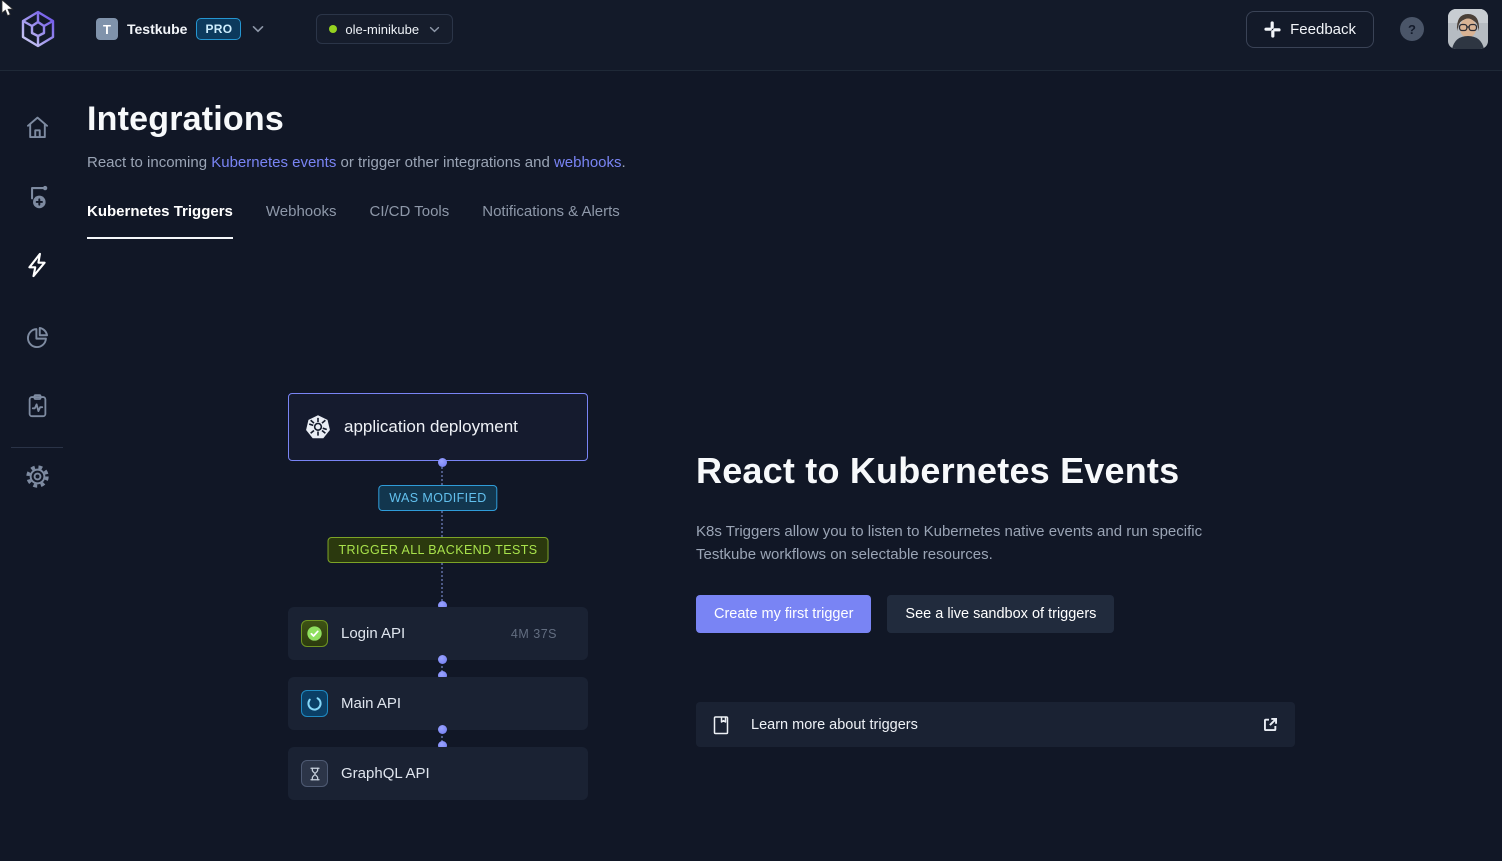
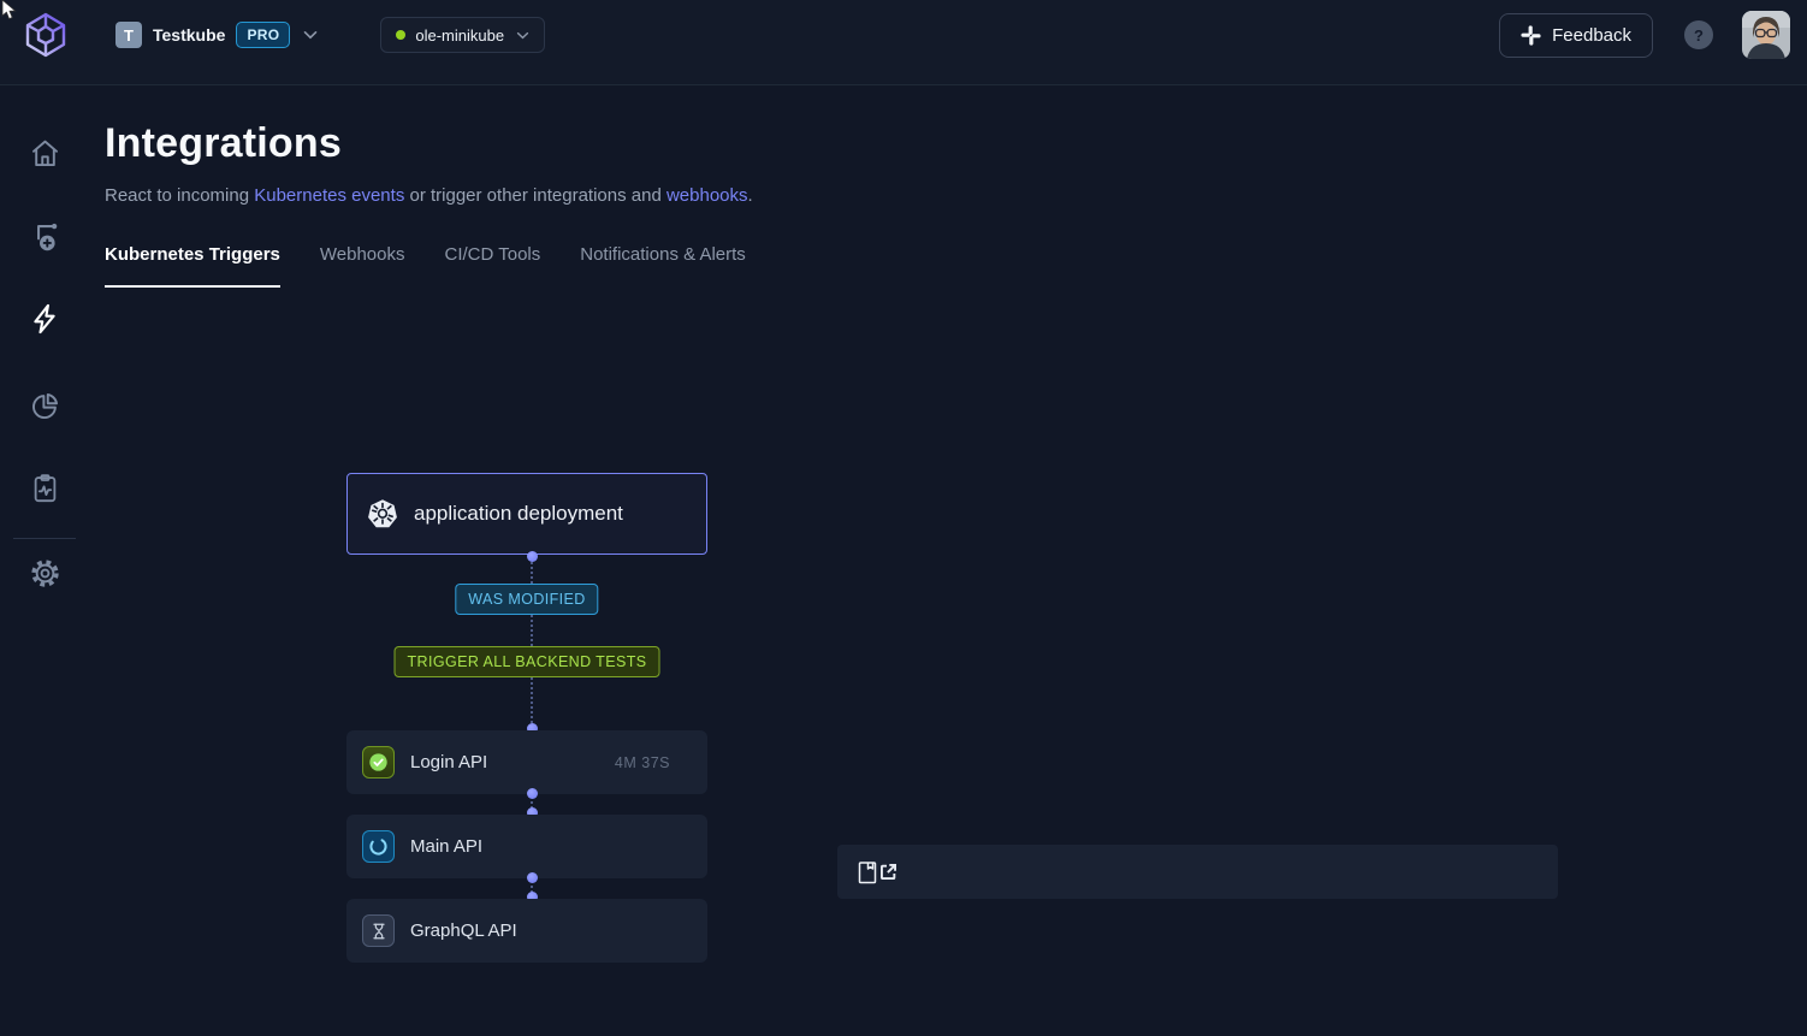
  T
  Testkube
  PRO
  ole-minikube
  Feedback
  ?
  Integrations
  React to incoming Kubernetes events or trigger other integrations and webhooks.
  Kubernetes Triggers
  Webhooks
  CI/CD Tools
  Notifications & Alerts
  application deployment
  WAS MODIFIED
  TRIGGER ALL BACKEND TESTS
  Login API
  4M 37S
  Main API
  GraphQL API
- React to Kubernetes Events
- K8s Triggers allow you to listen to Kubernetes native events and run specific Testkube workflows on selectable resources.
- Create my first trigger
- See a live sandbox of triggers
- Learn more about triggers
